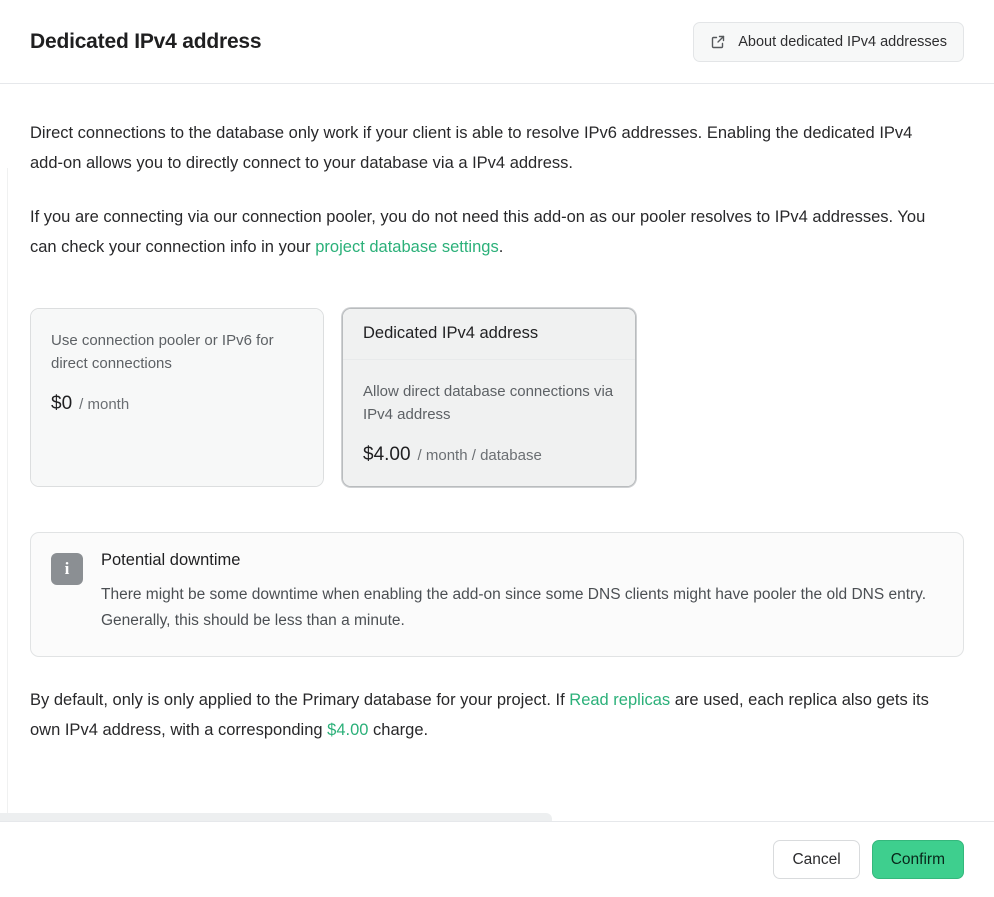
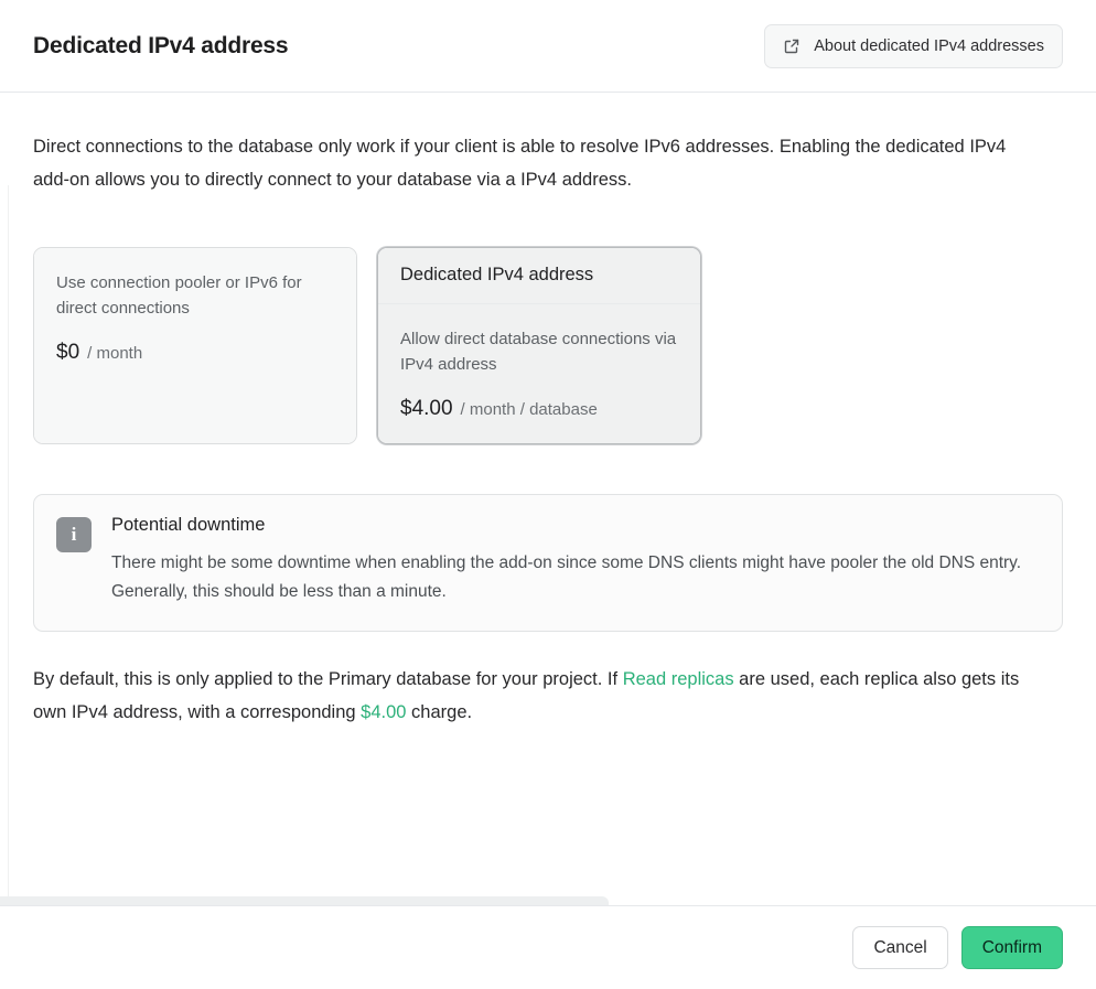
  Dedicated IPv4 address
  About dedicated IPv4 addresses
  Direct connections to the database only work if your client is able to resolve IPv6 addresses. Enabling the dedicated IPv4 add-on allows you to directly connect to your database via a IPv4 address.
- If you are connecting via our connection pooler, you do not need this add-on as our pooler resolves to IPv4 addresses. You can check your connection info in your project database settings.
  Use connection pooler or IPv6 for direct connections
  $0
  / month
  Dedicated IPv4 address
  Allow direct database connections via IPv4 address
  $4.00
  / month / database
  i
  Potential downtime
  There might be some downtime when enabling the add-on since some DNS clients might have pooler the old DNS entry. Generally, this should be less than a minute.
- By default, only is only applied to the Primary database for your project. If Read replicas are used, each replica also gets its own IPv4 address, with a corresponding $4.00 charge.
+ By default, this is only applied to the Primary database for your project. If Read replicas are used, each replica also gets its own IPv4 address, with a corresponding $4.00 charge.
  Cancel
  Confirm
